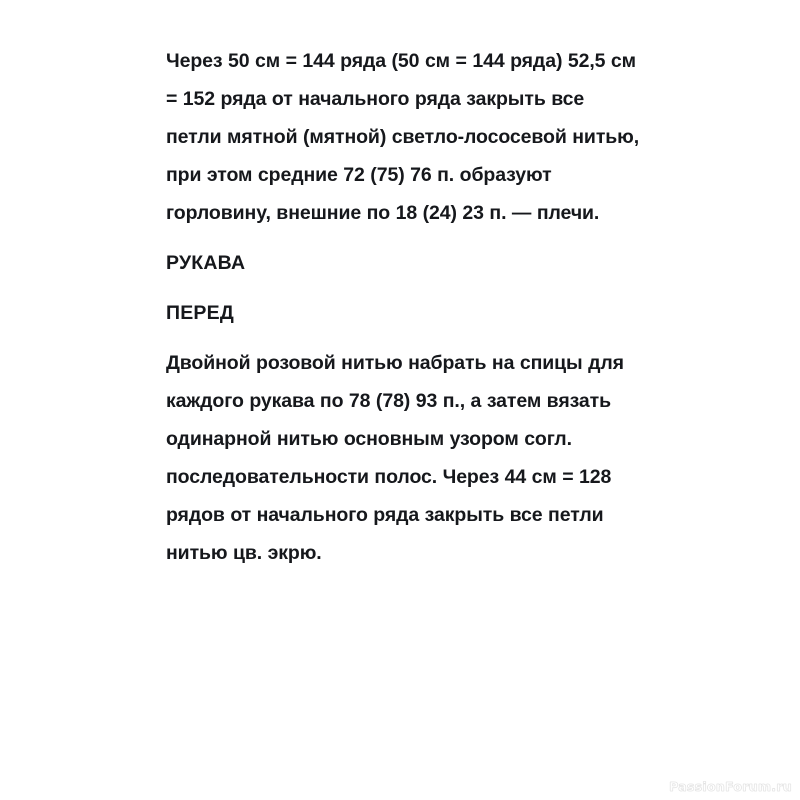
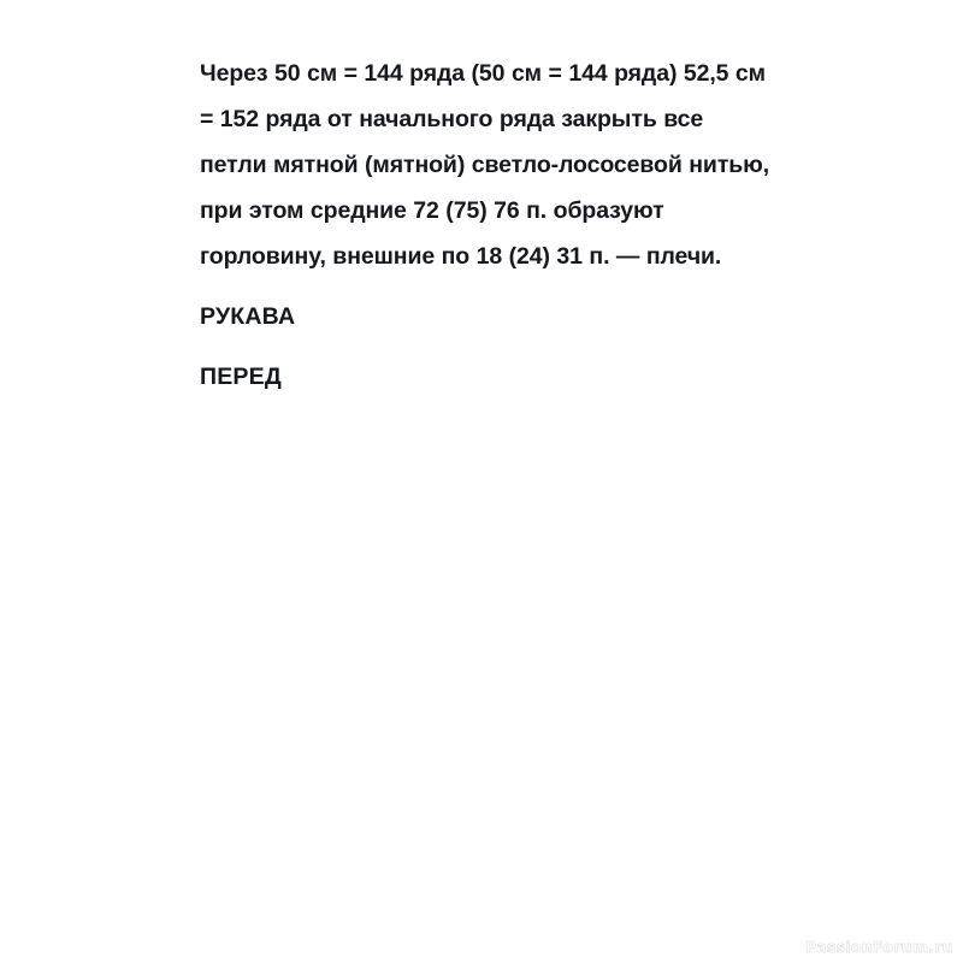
- Через 50 см = 144 ряда (50 см = 144 ряда) 52,5 см = 152 ряда от начального ряда закрыть все петли мятной (мятной) светло-лососевой нитью, при этом средние 72 (75) 76 п. образуют горловину, внешние по 18 (24) 23 п. — плечи.
+ Через 50 см = 144 ряда (50 см = 144 ряда) 52,5 см = 152 ряда от начального ряда закрыть все петли мятной (мятной) светло-лососевой нитью, при этом средние 72 (75) 76 п. образуют горловину, внешние по 18 (24) 31 п. — плечи.
  РУКАВА
  ПЕРЕД
- Двойной розовой нитью набрать на спицы для каждого рукава по 78 (78) 93 п., а затем вязать одинарной нитью основным узором согл. последовательности полос. Через 44 см = 128 рядов от начального ряда закрыть все петли нитью цв. экрю.
  PassionForum.ru
